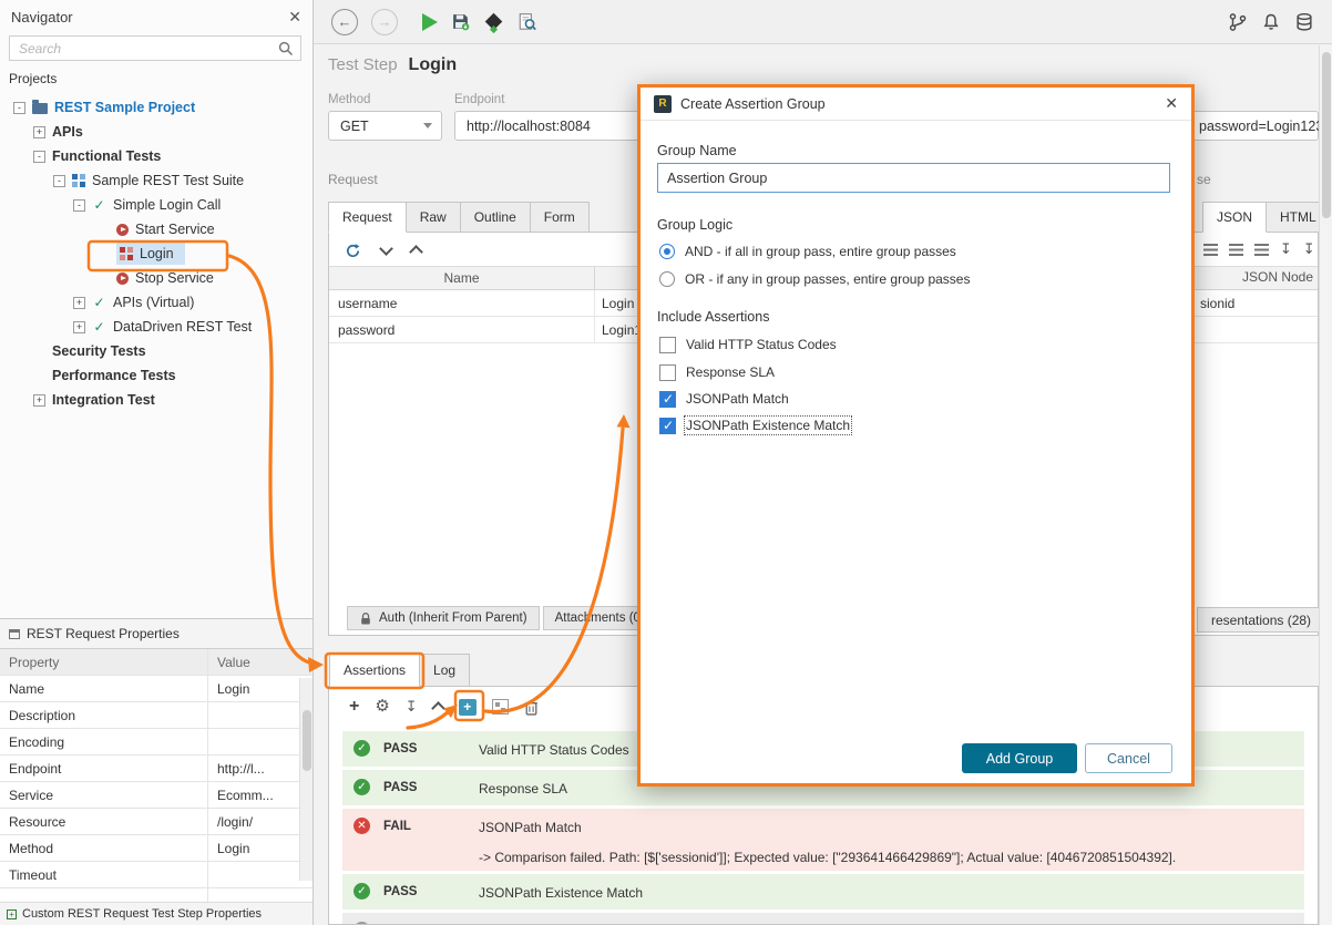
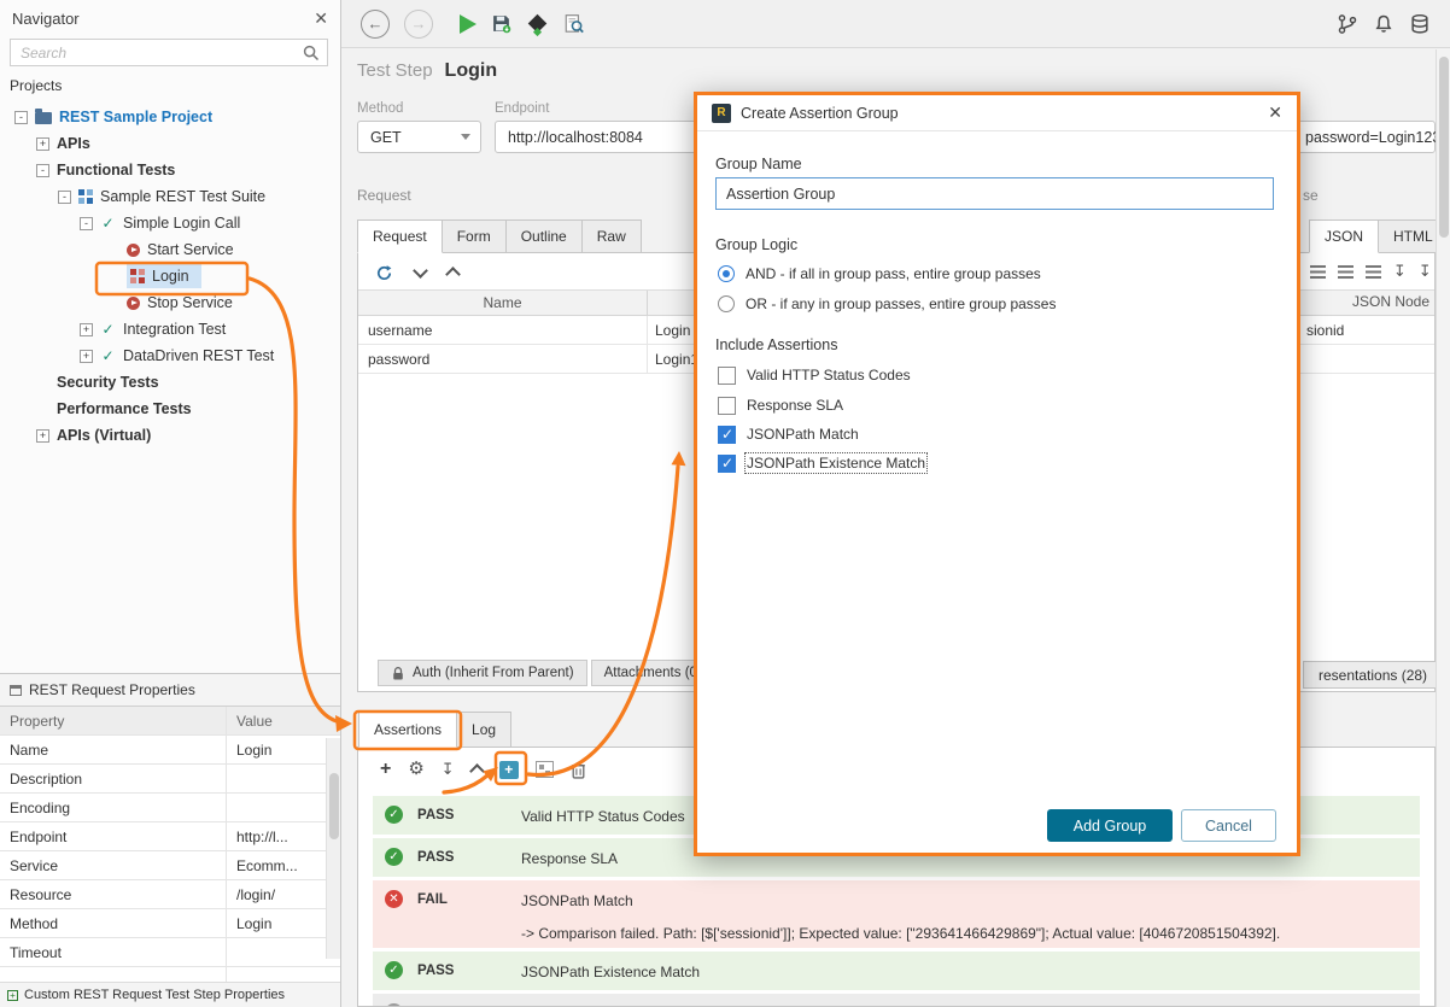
  Navigator
  ✕
  Search
  Projects
  -
  REST Sample Project
  +
  APIs
  -
  Functional Tests
  -
  Sample REST Test Suite
  -
  ✓
  Simple Login Call
  Start Service
  Login
  Stop Service
  +
  ✓
- APIs (Virtual)
+ Integration Test
  +
  ✓
  DataDriven REST Test
  Security Tests
  Performance Tests
  +
- Integration Test
+ APIs (Virtual)
  REST Request Properties
  Property
  Value
  Name
  Login
  Description
  Encoding
  Endpoint
  http://l...
  Service
  Ecomm...
  Resource
  /login/
  Method
  Login
  Timeout
  +
  Custom REST Request Test Step Properties
  ←
  →
  Test Step Login
  Method
  Endpoint
  GET
  http://localhost:8084
  password=Login12
  Request
  Request
- Raw
+ Form
  Outline
- Form
+ Raw
  Name
  username
  Login
  password
  Auth (Inherit From Parent)
  Attacments (
  se
  JSON
  HTML
  ↧
  ↧
  JSON Node
  sionid
  resentations (28)
  Assertions
  Log
  +
  ⚙
  ↧
  ✓
  PASS
  Valid HTTP Status Codes
  ✓
  PASS
  Response SLA
  ✕
  FAIL
  JSONPath Match
  -> Comparison failed. Path: [$['sessionid']]; Expected value: ["293641466429869"]; Actual value: [4046720851504392].
  ✓
  PASS
  JSONPath Existence Match
  R
  Create Assertion Group
  ✕
  Group Name
  Assertion Group
  Group Logic
  AND - if all in group pass, entire group passes
  OR - if any in group passes, entire group passes
  Include Assertions
  Valid HTTP Status Codes
  Response SLA
  JSONPath Match
  JSONPath Existence Match
  Add Group
  Cancel
